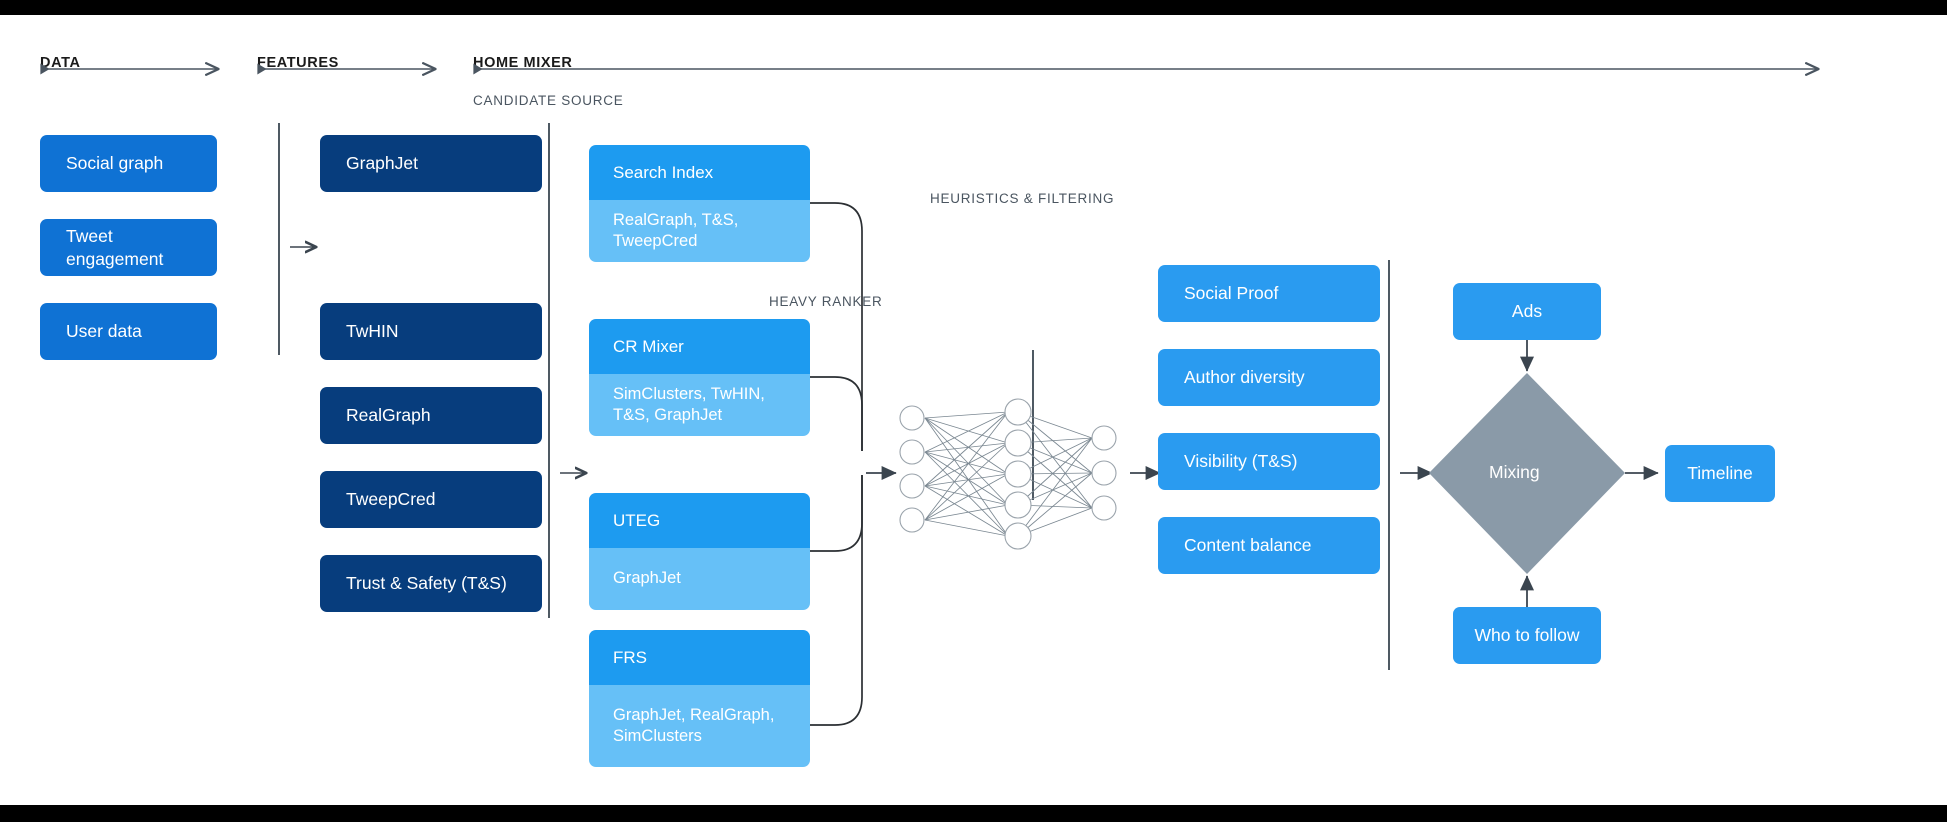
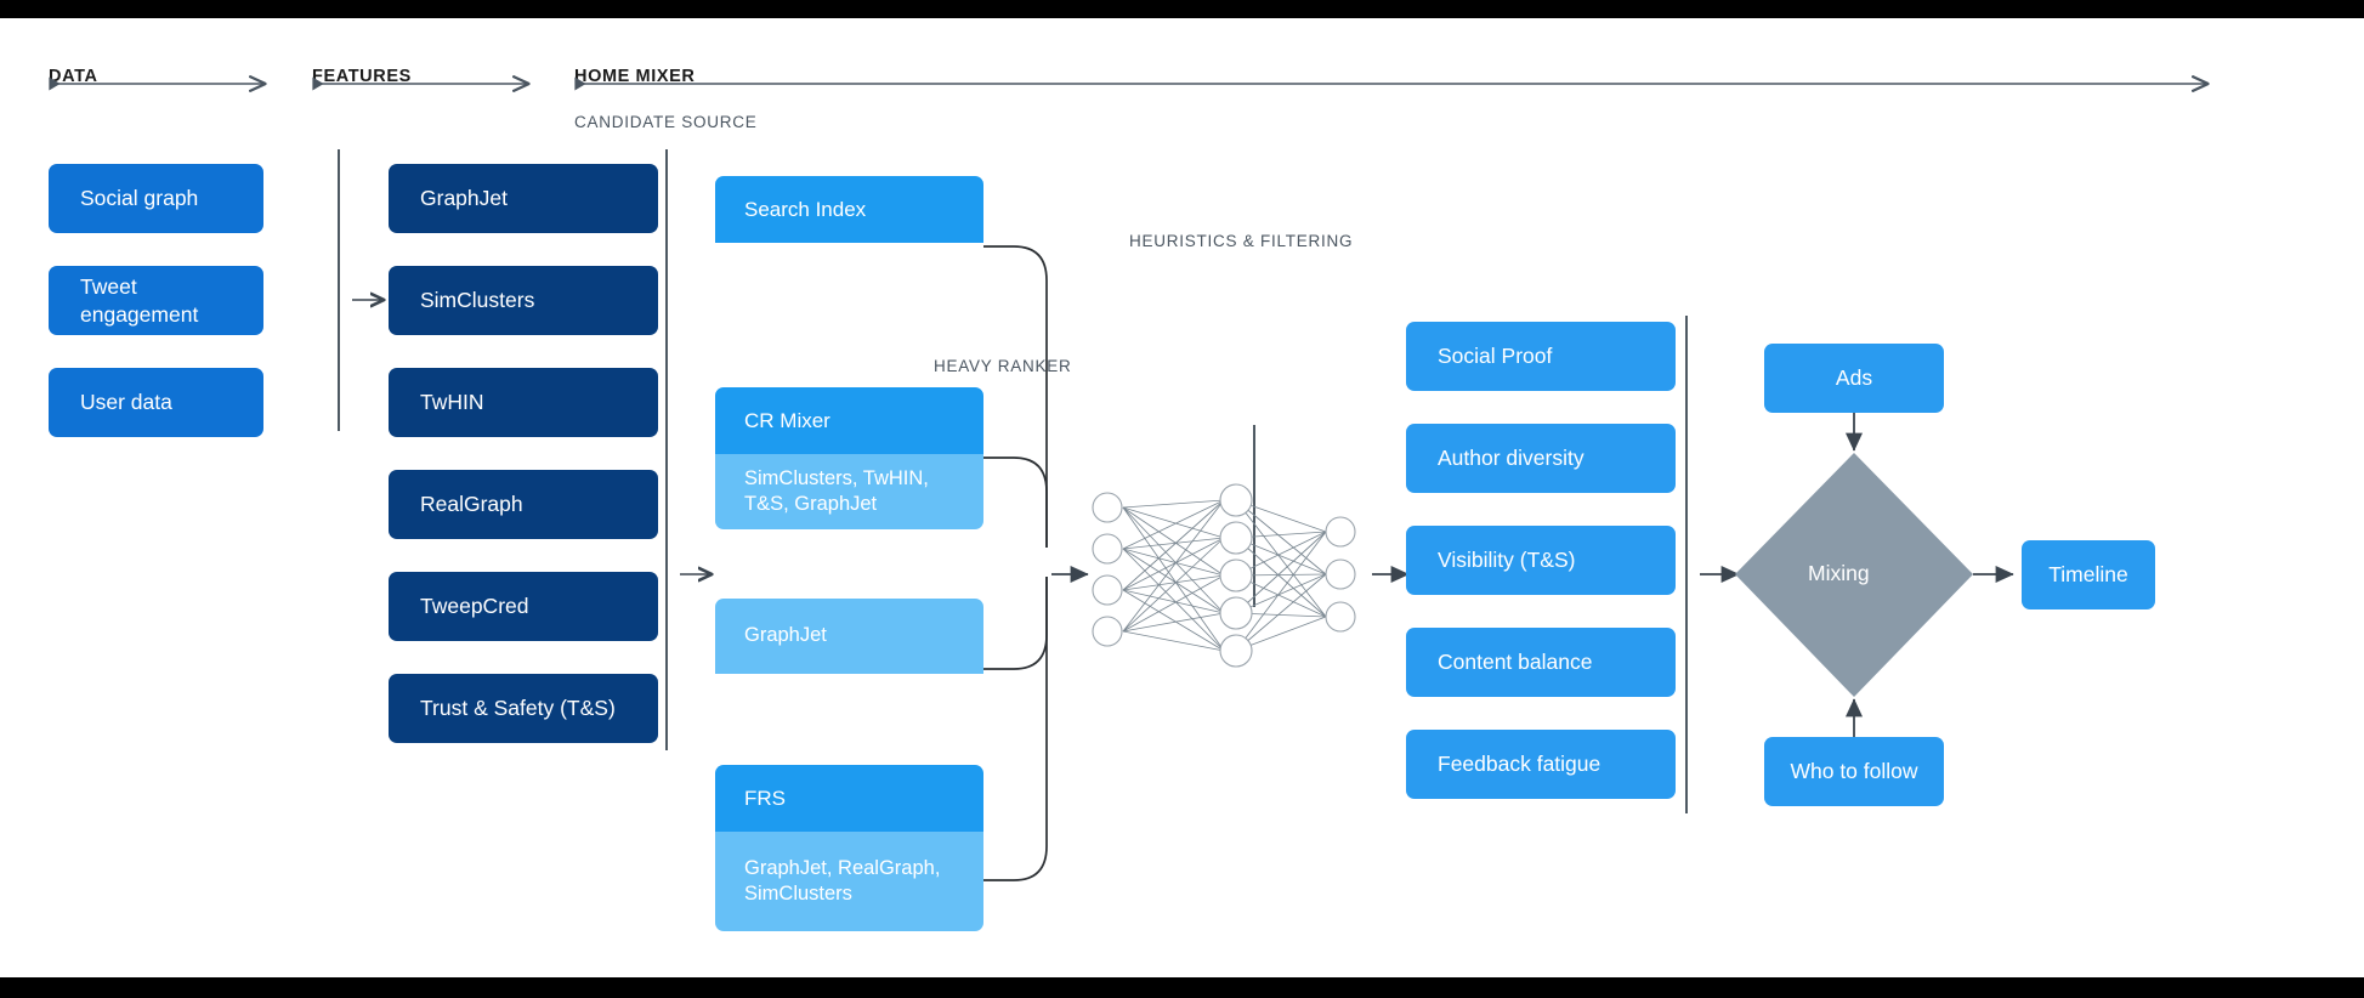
  DATA
  FEATURES
  HOME MIXER
  CANDIDATE SOURCE
  HEURISTICS & FILTERING
  HEAVY RANKER
  Social graph
  Tweet engagement
  User data
  GraphJet
+ SimClusters
  TwHIN
  RealGraph
  TweepCred
  Trust & Safety (T&S)
  Search Index
- RealGraph, T&S, TweepCred
  CR Mixer
  SimClusters, TwHIN, T&S, GraphJet
- UTEG
  GraphJet
  FRS
  GraphJet, RealGraph, SimClusters
  Social Proof
  Author diversity
  Visibility (T&S)
  Content balance
+ Feedback fatigue
  Ads
  Who to follow
  Timeline
  Mixing
